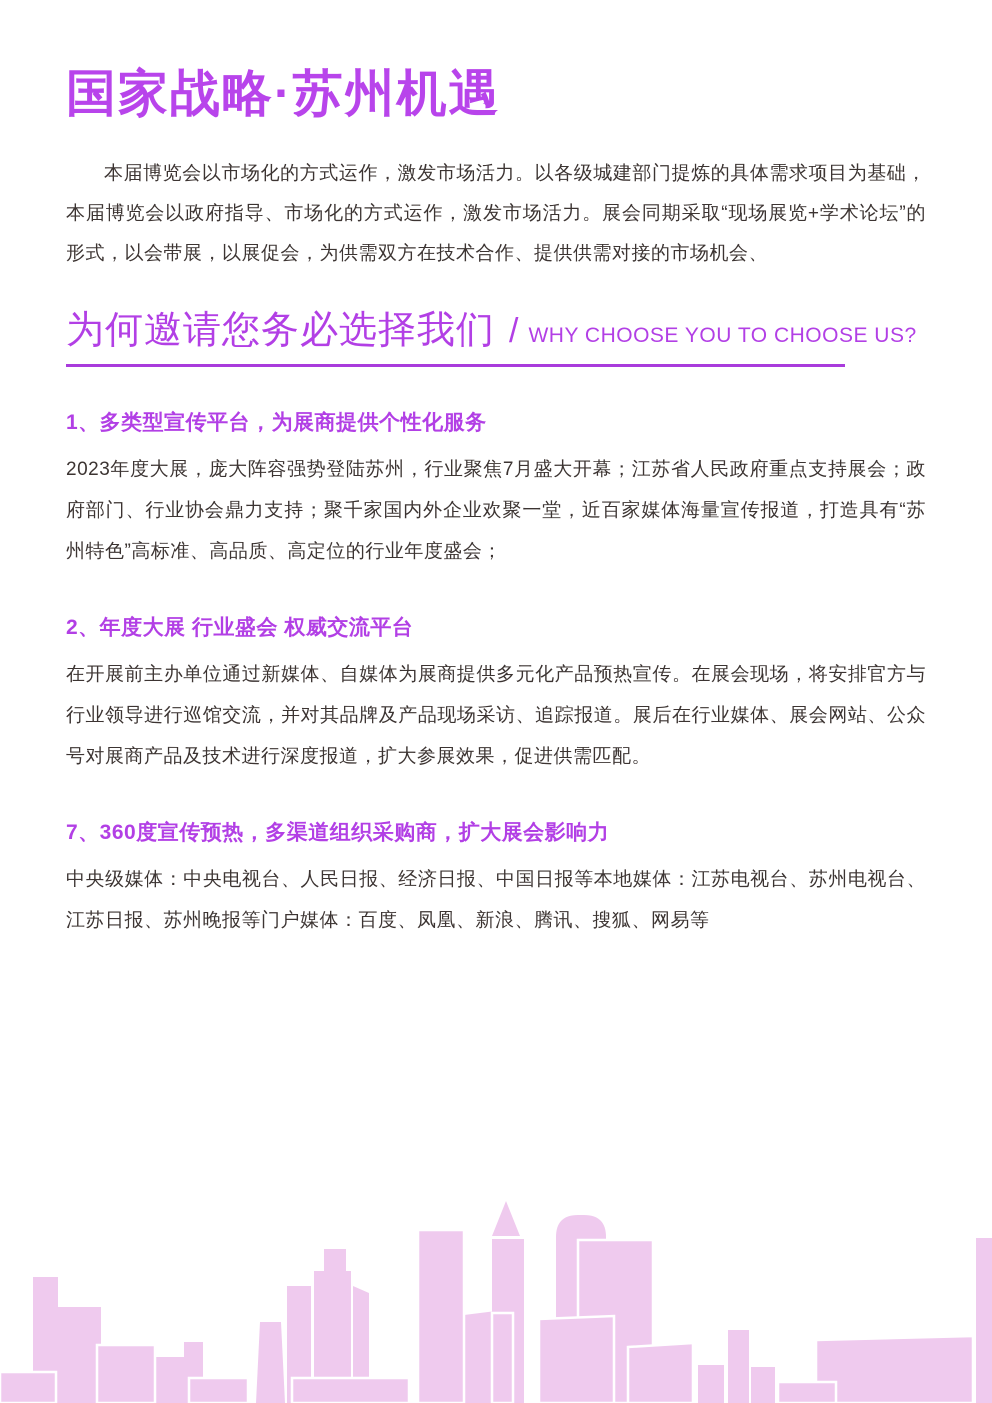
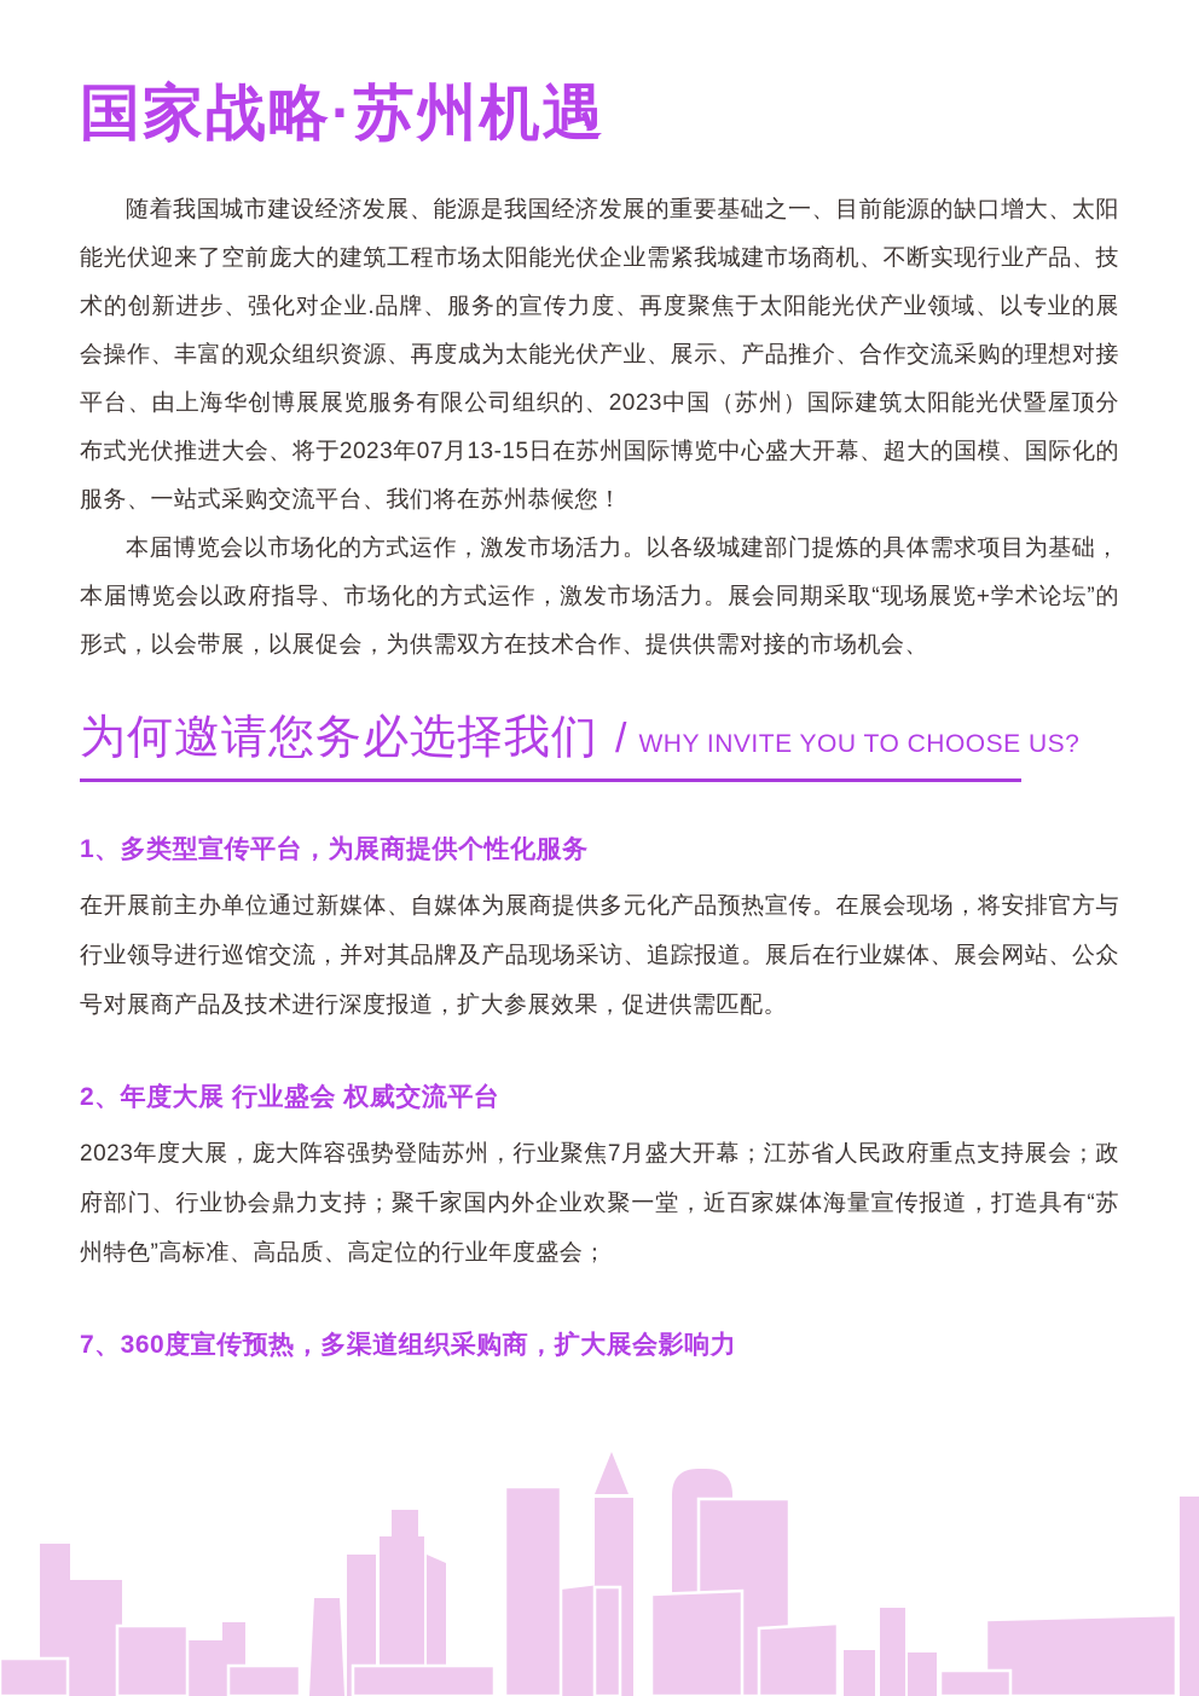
  国家战略·苏州机遇
+ 随着我国城市建设经济发展、能源是我国经济发展的重要基础之一、目前能源的缺口增大、太阳能光伏迎来了空前庞大的建筑工程市场太阳能光伏企业需紧我城建市场商机、不断实现行业产品、技术的创新进步、强化对企业.品牌、服务的宣传力度、再度聚焦于太阳能光伏产业领域、以专业的展会操作、丰富的观众组织资源、再度成为太能光伏产业、展示、产品推介、合作交流采购的理想对接平台、由上海华创博展展览服务有限公司组织的、2023中国（苏州）国际建筑太阳能光伏暨屋顶分布式光伏推进大会、将于2023年07月13-15日在苏州国际博览中心盛大开幕、超大的国模、国际化的服务、一站式采购交流平台、我们将在苏州恭候您！
  本届博览会以市场化的方式运作，激发市场活力。以各级城建部门提炼的具体需求项目为基础，本届博览会以政府指导、市场化的方式运作，激发市场活力。展会同期采取“现场展览+学术论坛”的形式，以会带展，以展促会，为供需双方在技术合作、提供供需对接的市场机会、
  为何邀请您务必选择我们
  /
- WHY CHOOSE YOU TO CHOOSE US?
+ WHY INVITE YOU TO CHOOSE US?
  1、多类型宣传平台，为展商提供个性化服务
- 2023年度大展，庞大阵容强势登陆苏州，行业聚焦7月盛大开幕；江苏省人民政府重点支持展会；政府部门、行业协会鼎力支持；聚千家国内外企业欢聚一堂，近百家媒体海量宣传报道，打造具有“苏州特色”高标准、高品质、高定位的行业年度盛会；
+ 在开展前主办单位通过新媒体、自媒体为展商提供多元化产品预热宣传。在展会现场，将安排官方与行业领导进行巡馆交流，并对其品牌及产品现场采访、追踪报道。展后在行业媒体、展会网站、公众号对展商产品及技术进行深度报道，扩大参展效果，促进供需匹配。
  2、年度大展 行业盛会 权威交流平台
- 在开展前主办单位通过新媒体、自媒体为展商提供多元化产品预热宣传。在展会现场，将安排官方与行业领导进行巡馆交流，并对其品牌及产品现场采访、追踪报道。展后在行业媒体、展会网站、公众号对展商产品及技术进行深度报道，扩大参展效果，促进供需匹配。
+ 2023年度大展，庞大阵容强势登陆苏州，行业聚焦7月盛大开幕；江苏省人民政府重点支持展会；政府部门、行业协会鼎力支持；聚千家国内外企业欢聚一堂，近百家媒体海量宣传报道，打造具有“苏州特色”高标准、高品质、高定位的行业年度盛会；
  7、360度宣传预热，多渠道组织采购商，扩大展会影响力
- 中央级媒体：中央电视台、人民日报、经济日报、中国日报等本地媒体：江苏电视台、苏州电视台、江苏日报、苏州晚报等门户媒体：百度、凤凰、新浪、腾讯、搜狐、网易等
